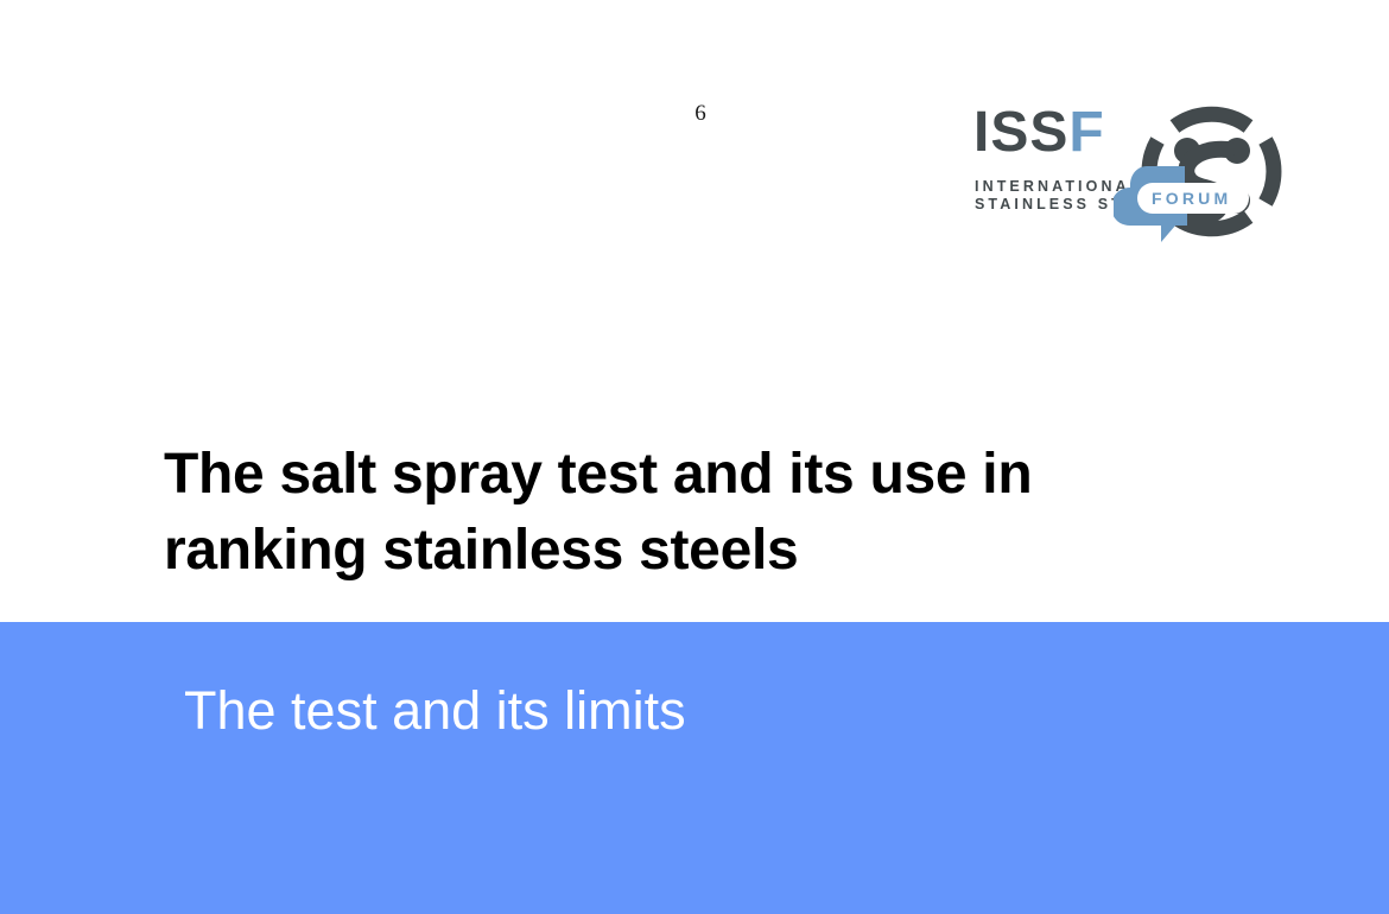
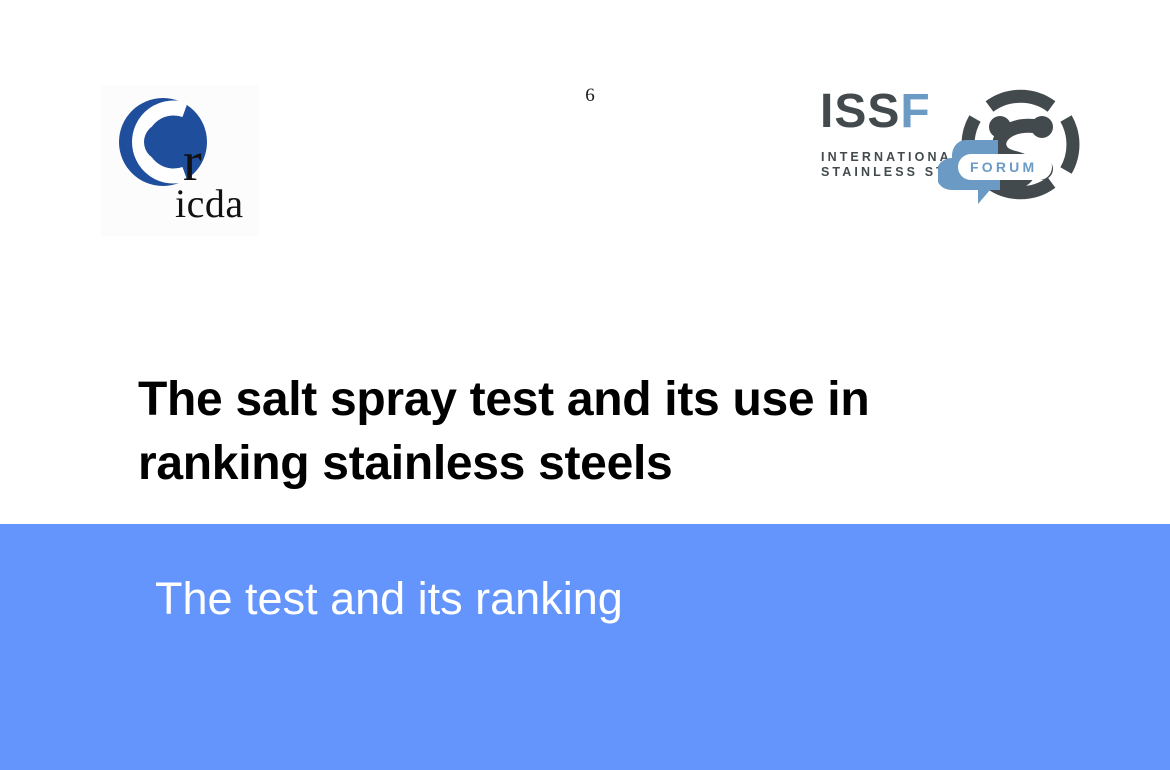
+ r
+ icda
  6
  ISSF
  INTERNATIONA
  STAINLESS S
  FORUM
  The salt spray test and its use in
  ranking stainless steels
- The test and its limits
+ The test and its ranking
